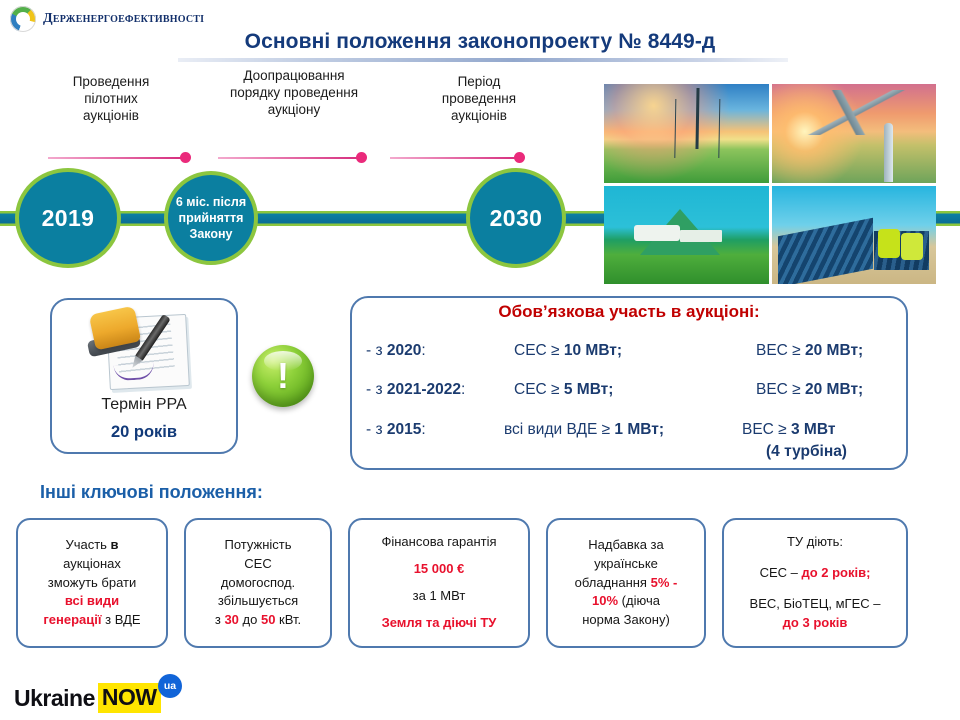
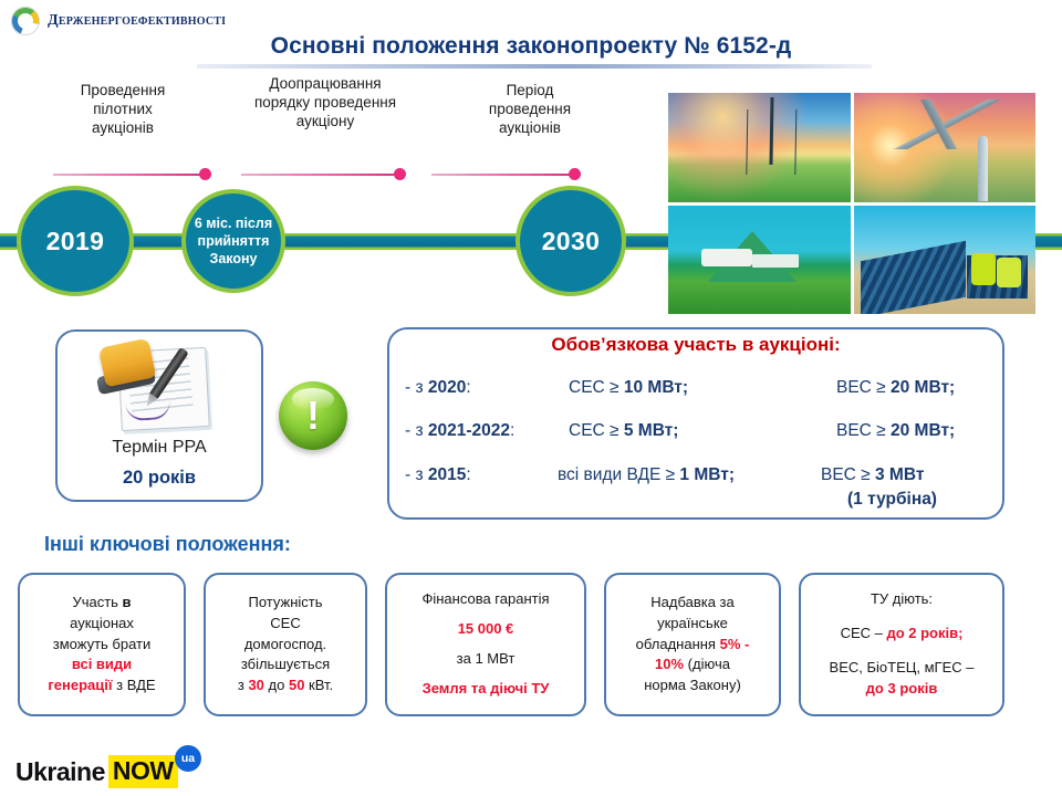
  Держенергоефективності
- Основні положення законопроекту № 8449-д
+ Основні положення законопроекту № 6152-д
  Проведення
  пілотних
  аукціонів
  Доопрацювання
  порядку проведення
  аукціону
  Період
  проведення
  аукціонів
  2019
  6 міс. після
  прийняття
  Закону
  2030
  Термін PPA
  20 років
  !
  Обов’язкова участь в аукціоні:
  - з 2020:
  СЕС ≥ 10 МВт;
  ВЕС ≥ 20 МВт;
  - з 2021-2022:
  СЕС ≥ 5 МВт;
  ВЕС ≥ 20 МВт;
  - з 2015:
  всі види ВДЕ ≥ 1 МВт;
  ВЕС ≥ 3 МВт
- (4 турбіна)
+ (1 турбіна)
  Інші ключові положення:
  Участь в
  аукціонах
  зможуть брати
  всі види
  генерації з ВДЕ
  Потужність
  СЕС
  домогоспод.
  збільшується
  з 30 до 50 кВт.
  Фінансова гарантія
  15 000 €
  за 1 МВт
  Земля та діючі ТУ
  Надбавка за
  українське
  обладнання 5% -
  10% (діюча
  норма Закону)
  ТУ діють:
  СЕС – до 2 років;
  ВЕС, БіоТЕЦ, мГЕС –
  до 3 років
  Ukraine
  NOW
  ua
